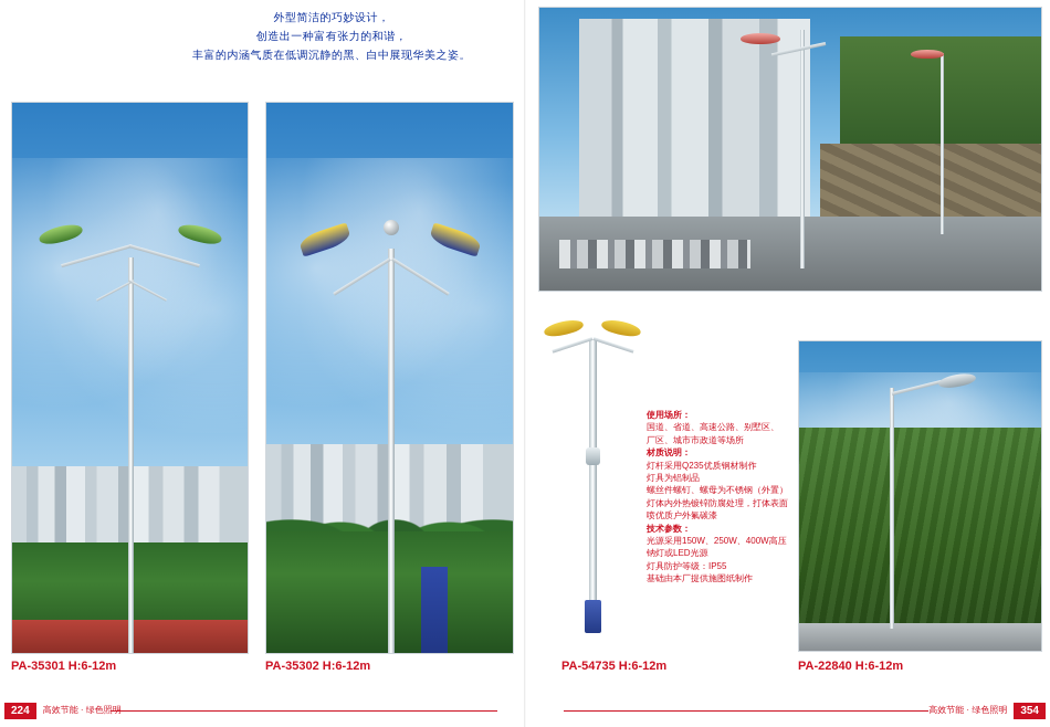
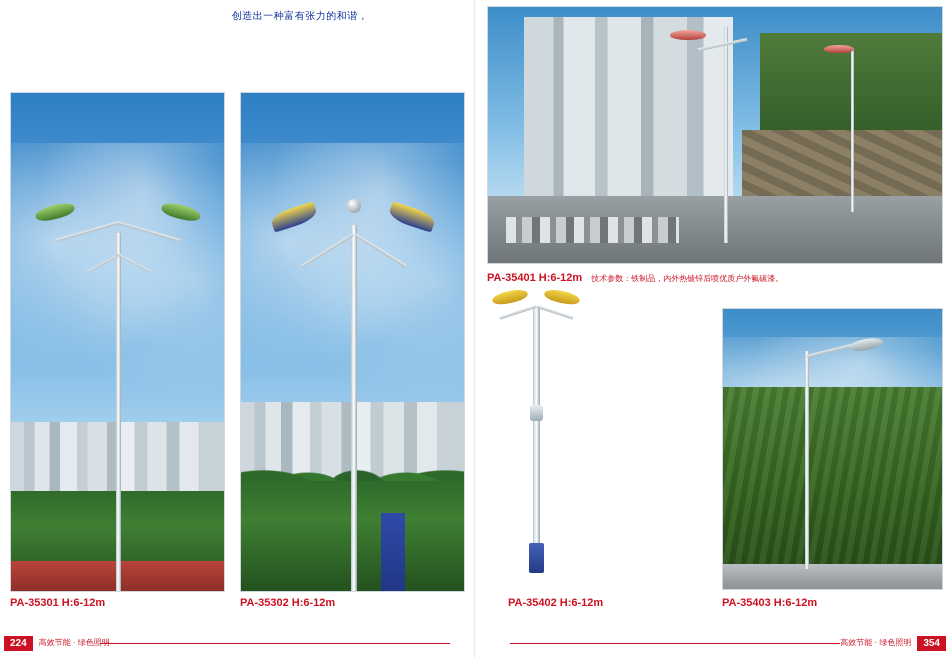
- 外型简洁的巧妙设计，
  创造出一种富有张力的和谐，
- 丰富的内涵气质在低调沉静的黑、白中展现华美之姿。
  PA-35301 H:6-12m
  PA-35302 H:6-12m
+ PA-35401 H:6-12m 技术参数：铁制品，内外热镀锌后喷优质户外氟碳漆。
- PA-54735 H:6-12m
+ PA-35402 H:6-12m
- 使用场所：
- 国道、省道、高速公路、别墅区、
- 厂区、城市市政道等场所
- 材质说明：
- 灯杆采用Q235优质钢材制作
- 灯具为铝制品
- 螺丝件螺钉、螺母为不锈钢（外置）
- 灯体内外热镀锌防腐处理，打体表面
- 喷优质户外氟碳漆
- 技术参数：
- 光源采用150W、250W、400W高压
- 钠灯或LED光源
- 灯具防护等级：IP55
- 基础由本厂提供施图纸制作
- PA-22840 H:6-12m
+ PA-35403 H:6-12m
  224
  高效节能 · 绿色照明
  高效节能 · 绿色照明
  354
